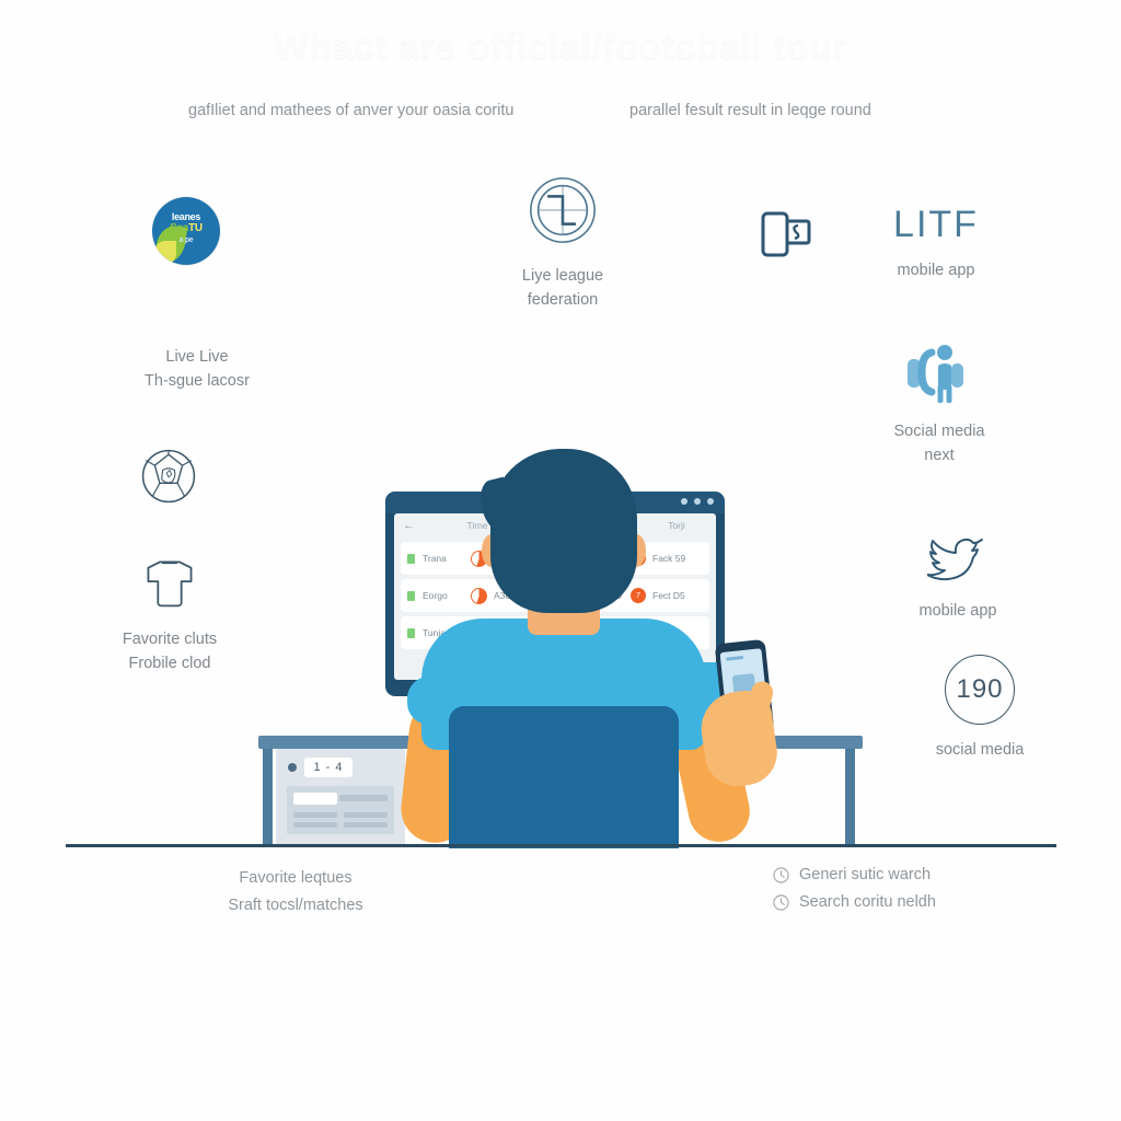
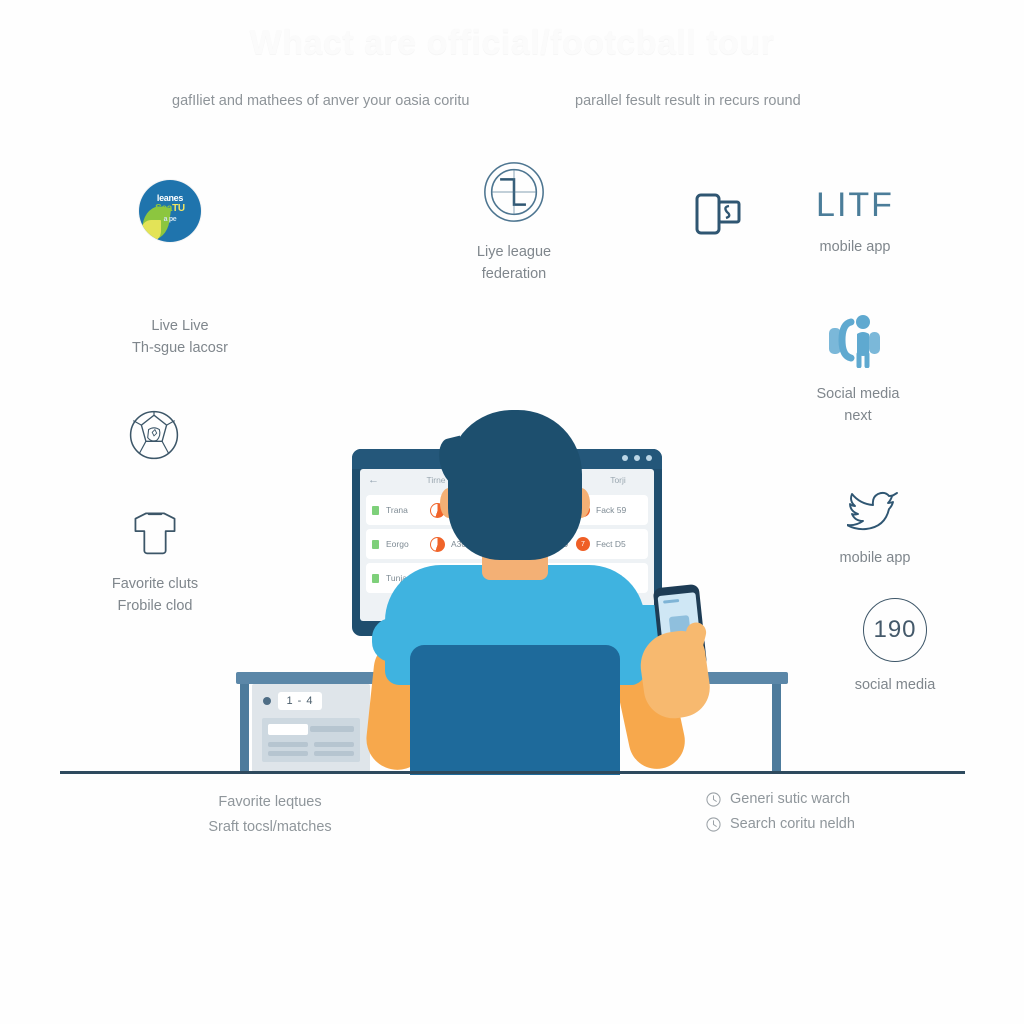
  gafIliet and mathees of anver your oasia coritu
- parallel fesult result in leqge round
+ parallel fesult result in recurs round
  leanes
  SeaTU
  Live Live
  Th-sgue lacosr
  Favorite cluts
  Frobile clod
  Liye league
  federation
  LITF
  mobile app
  Social media
  next
  mobile app
  190
  social media
  ←
  Tirne
  Torji
  Trana
  Fack 59
  Eorgo
  Fect D5
  Tunj
  1 - 4
  Favorite leqtues
  Sraft tocsl/matches
  Generi sutic warch
  Search coritu neldh
